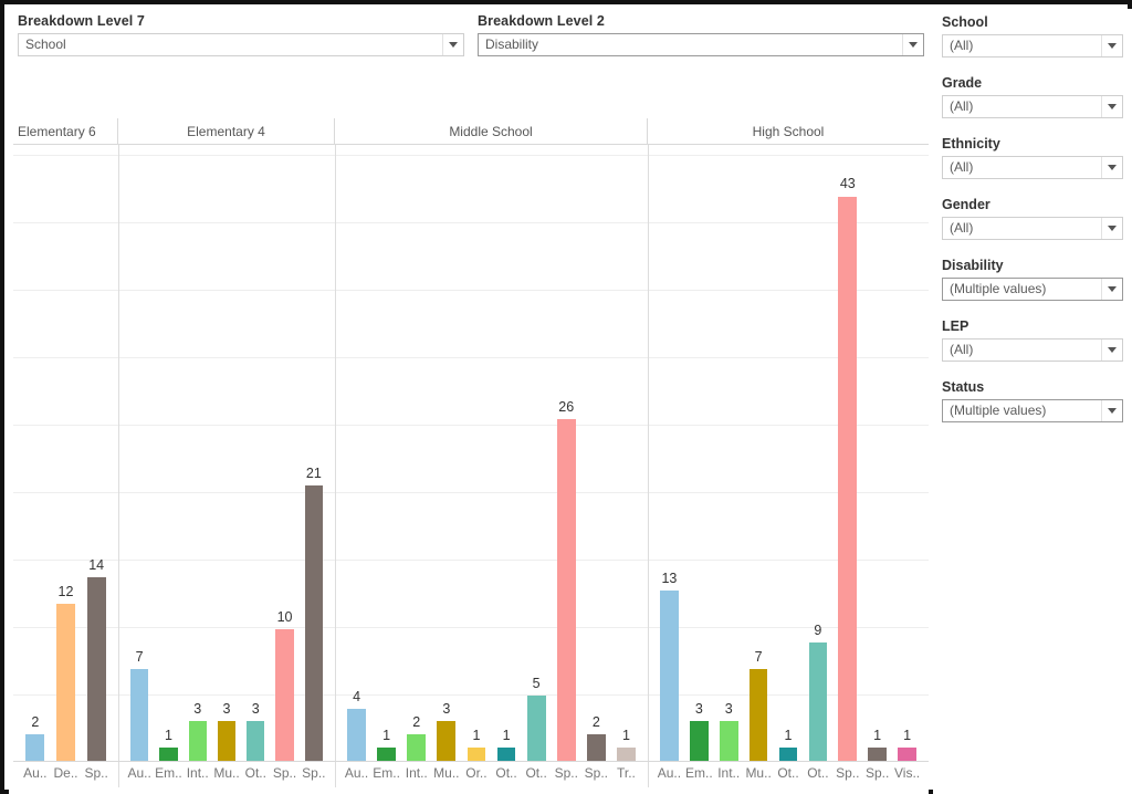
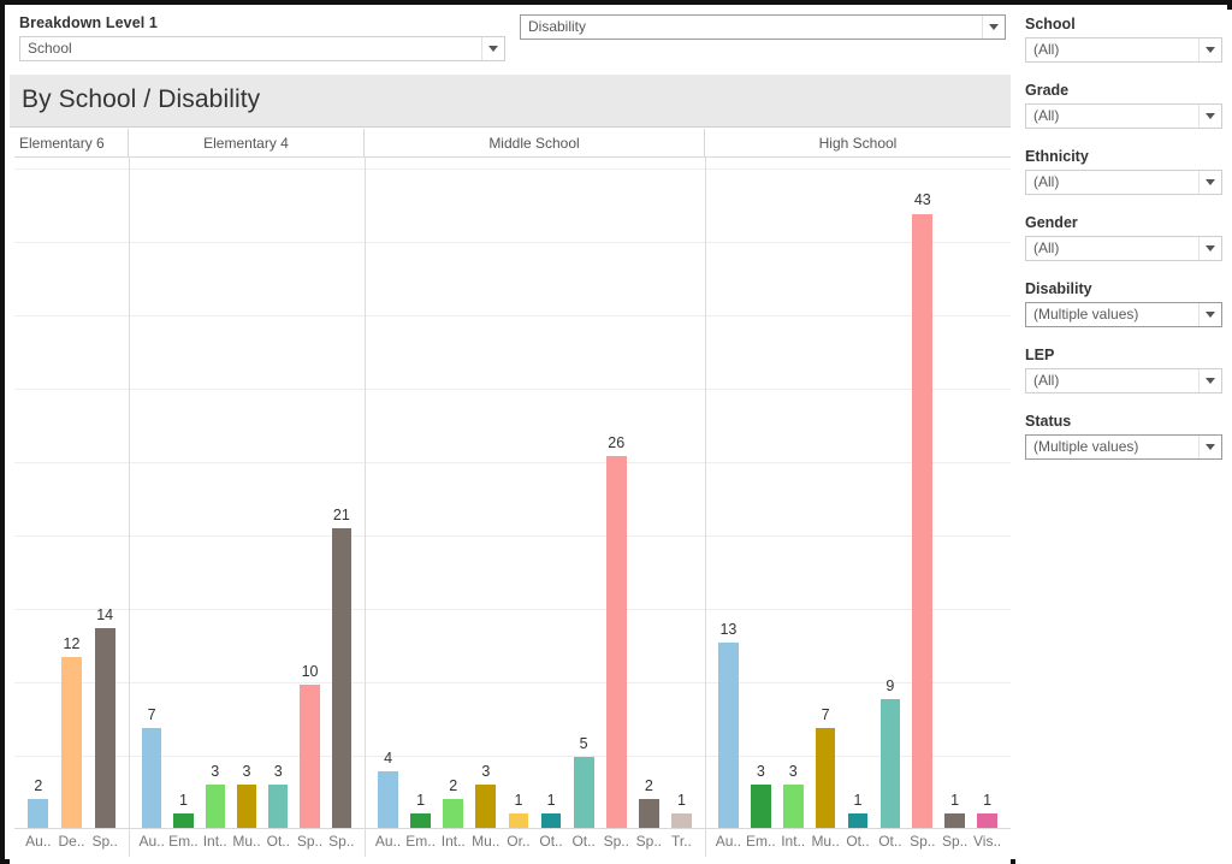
- Breakdown Level 7
+ Breakdown Level 1
  School
- Breakdown Level 2
  Disability
+ By School / Disability
  Elementary 6
  Elementary 4
  Middle School
  High School
  2
  12
  14
  7
  1
  3
  3
  3
  10
  21
  4
  1
  2
  3
  1
  1
  5
  26
  2
  1
  13
  3
  3
  7
  1
  9
  43
  1
  1
  Au..
  De..
  Sp..
  Au..
  Em..
  Int..
  Mu..
  Ot..
  Sp..
  Sp..
  Au..
  Em..
  Int..
  Mu..
  Or..
  Ot..
  Ot..
  Sp..
  Sp..
  Tr..
  Au..
  Em..
  Int..
  Mu..
  Ot..
  Ot..
  Sp..
  Sp..
  Vis..
  School
  (All)
  Grade
  (All)
  Ethnicity
  (All)
  Gender
  (All)
  Disability
  (Multiple values)
  LEP
  (All)
  Status
  (Multiple values)
